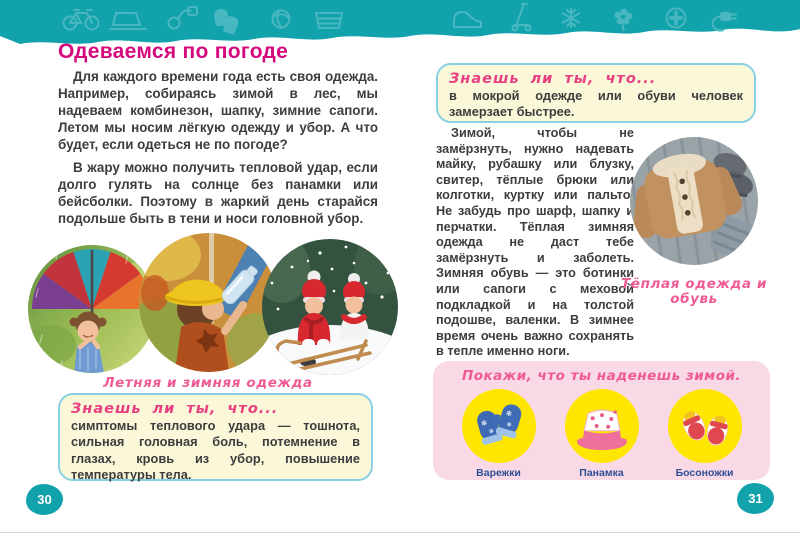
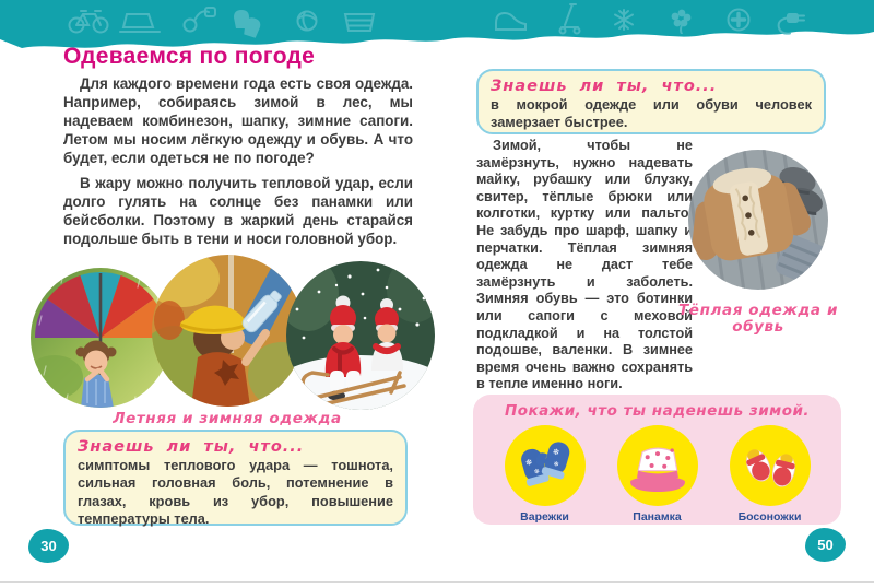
  Одеваемся по погоде
- Для каждого времени года есть своя одежда. Например, собираясь зимой в лес, мы надеваем комбинезон, шапку, зимние сапоги. Летом мы носим лёгкую одежду и убор. А что будет, если одеться не по погоде?
+ Для каждого времени года есть своя одежда. Например, собираясь зимой в лес, мы надеваем комбинезон, шапку, зимние сапоги. Летом мы носим лёгкую одежду и обувь. А что будет, если одеться не по погоде?
  В жару можно получить тепловой удар, если долго гулять на солнце без панамки или бейсболки. Поэтому в жаркий день старайся подольше быть в тени и носи головной убор.
  Летняя и зимняя одежда
  Знаешь ли ты, что...
  симптомы теплового удара — тошнота, сильная головная боль, потемнение в глазах, кровь из убор, повышение температуры тела.
  30
  Знаешь ли ты, что...
  в мокрой одежде или обуви человек замерзает быстрее.
  Зимой, чтобы не замёрзнуть, нужно надевать майку, рубашку или блузку, свитер, тёплые брюки или колготки, куртку или пальто Не забудь про шарф, шапку перчатки. Тёплая зимняя одежда не даст тебе замёрзнуть и заболеть. Зимняя обувь — это ботинки или сапоги с меховой подкладкой и на толстой подошве, валенки. В зимнее время очень важно сохранять в тепле именно ноги.
  Тёплая одежда и обувь
  Покажи, что ты наденешь зимой.
  Варежки
  Панамка
  Босоножки
- 31
+ 50
